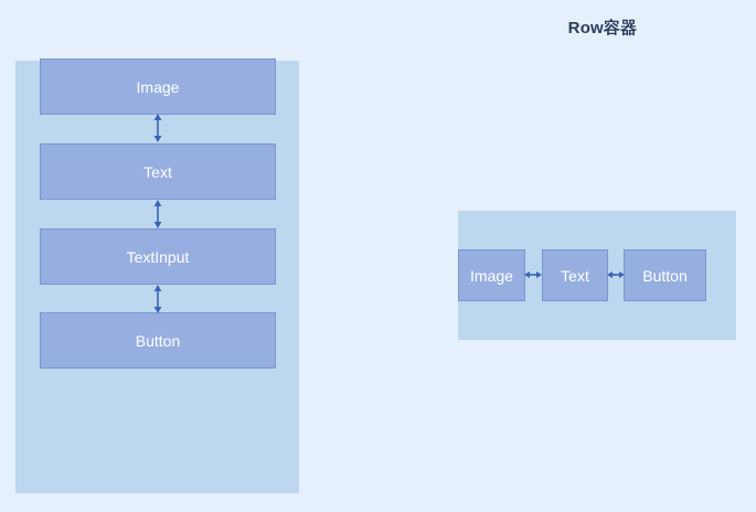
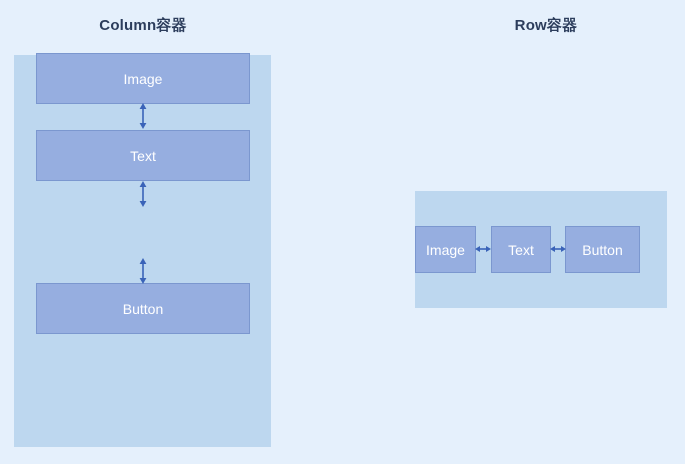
+ Column容器
  Row容器
  Image
  Text
- TextInput
  Button
  Image
  Text
  Button
